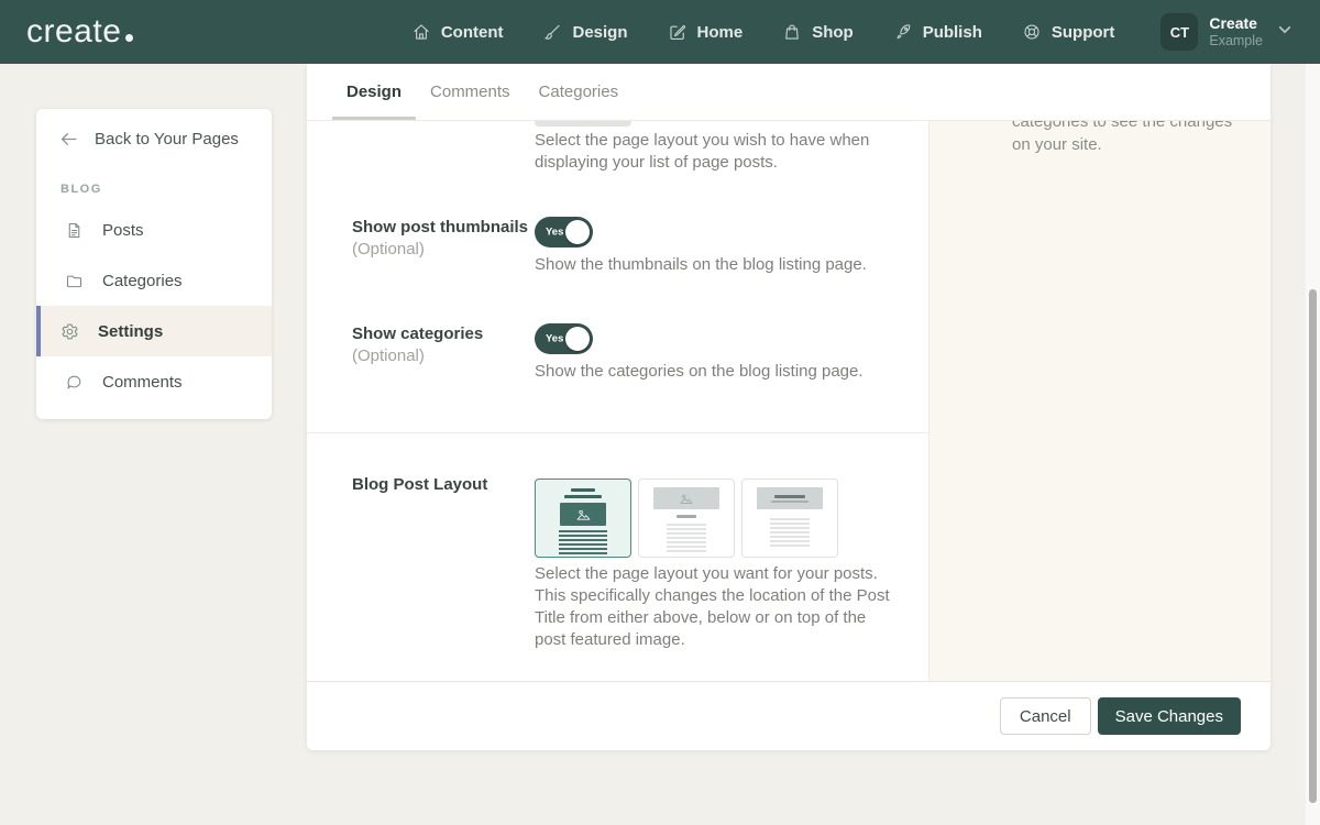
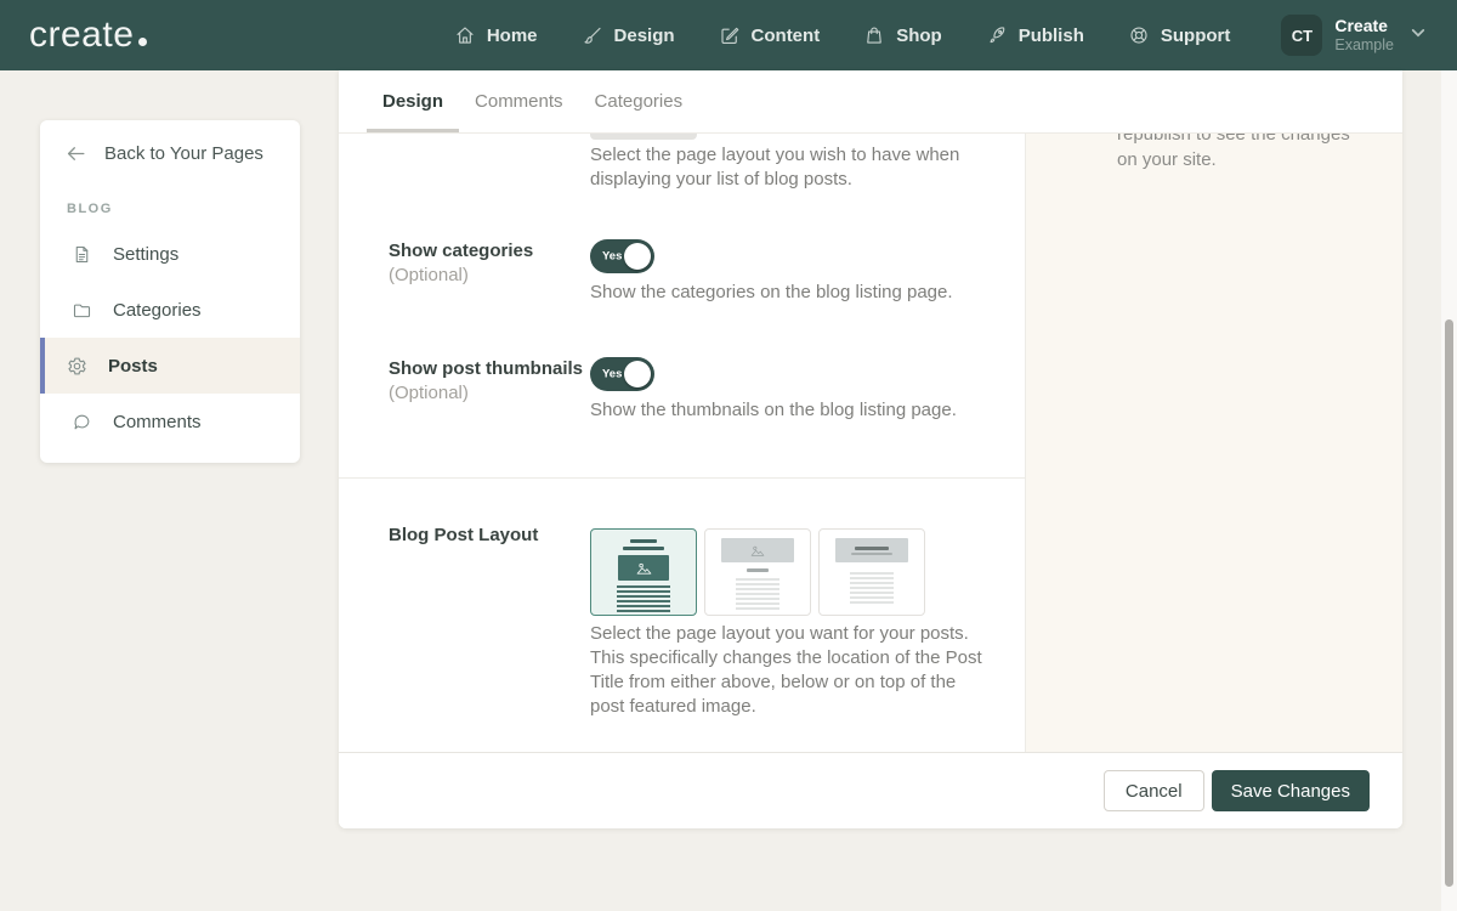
  create
- Content
+ Home
  Design
- Home
+ Content
  Shop
  Publish
  Support
  CT
  Create
  Example
  Back to Your Pages
  BLOG
- Posts
+ Settings
  Categories
- Settings
+ Posts
  Comments
  Design
  Comments
  Categories
- Select the page layout you wish to have when displaying your list of page posts.
+ Select the page layout you wish to have when displaying your list of blog posts.
- Show post thumbnails
+ Show categories
  (Optional)
  Yes
- Show the thumbnails on the blog listing page.
+ Show the categories on the blog listing page.
- Show categories
+ Show post thumbnails
  (Optional)
  Yes
- Show the categories on the blog listing page.
+ Show the thumbnails on the blog listing page.
  Blog Post Layout
  Select the page layout you want for your posts. This specifically changes the location of the Post Title from either above, below or on top of the post featured image.
- categories to see the changes on your site.
+ republish to see the changes on your site.
  Cancel
  Save Changes
